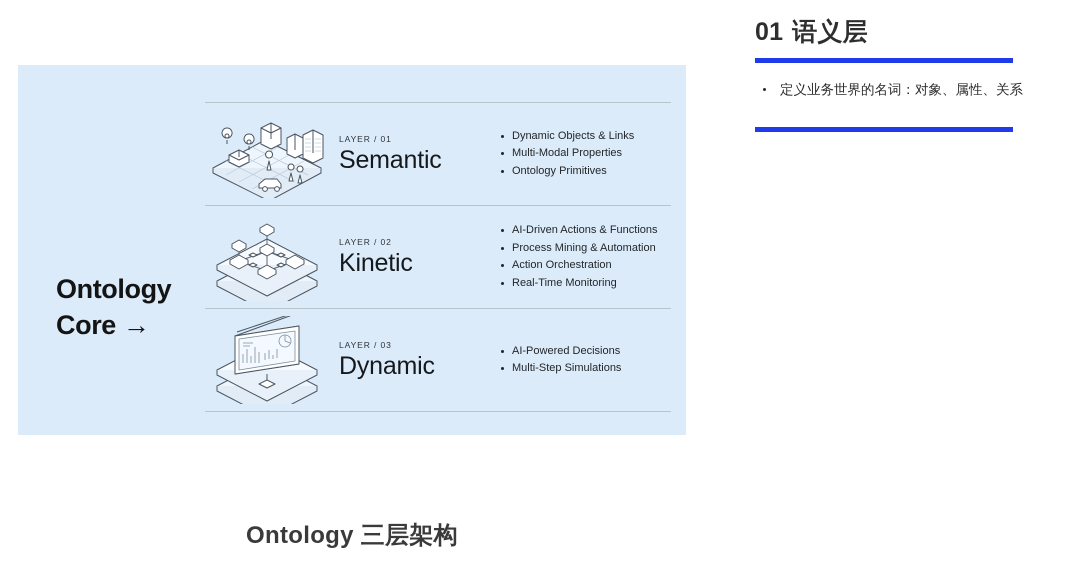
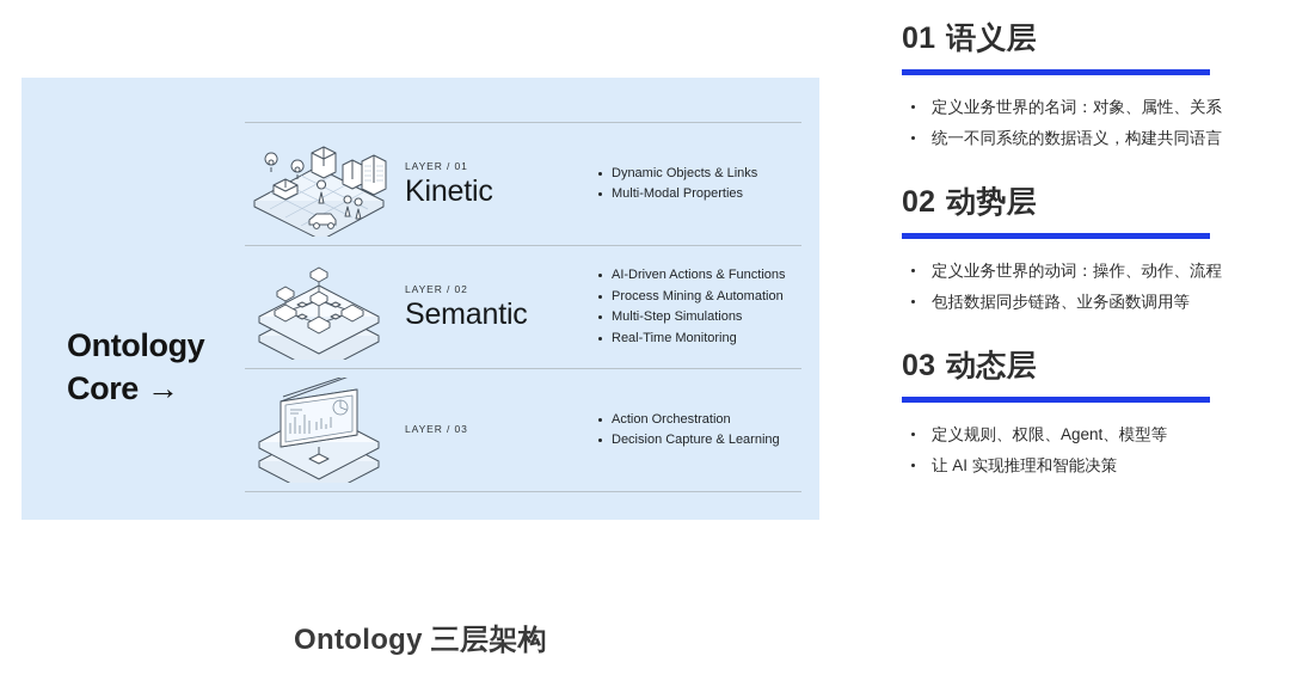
  Ontology
  Core →
  LAYER / 01
- Semantic
+ Kinetic
  Dynamic Objects & Links
  Multi-Modal Properties
- Ontology Primitives
  LAYER / 02
- Kinetic
+ Semantic
  AI-Driven Actions & Functions
  Process Mining & Automation
- Action Orchestration
+ Multi-Step Simulations
  Real-Time Monitoring
  LAYER / 03
- Dynamic
- AI-Powered Decisions
- Multi-Step Simulations
+ Action Orchestration
+ Decision Capture & Learning
  Ontology 三层架构
  01 语义层
  定义业务世界的名词：对象、属性、关系
+ 统一不同系统的数据语义，构建共同语言
+ 02 动势层
+ 定义业务世界的动词：操作、动作、流程
+ 包括数据同步链路、业务函数调用等
+ 03 动态层
+ 定义规则、权限、Agent、模型等
+ 让 AI 实现推理和智能决策
